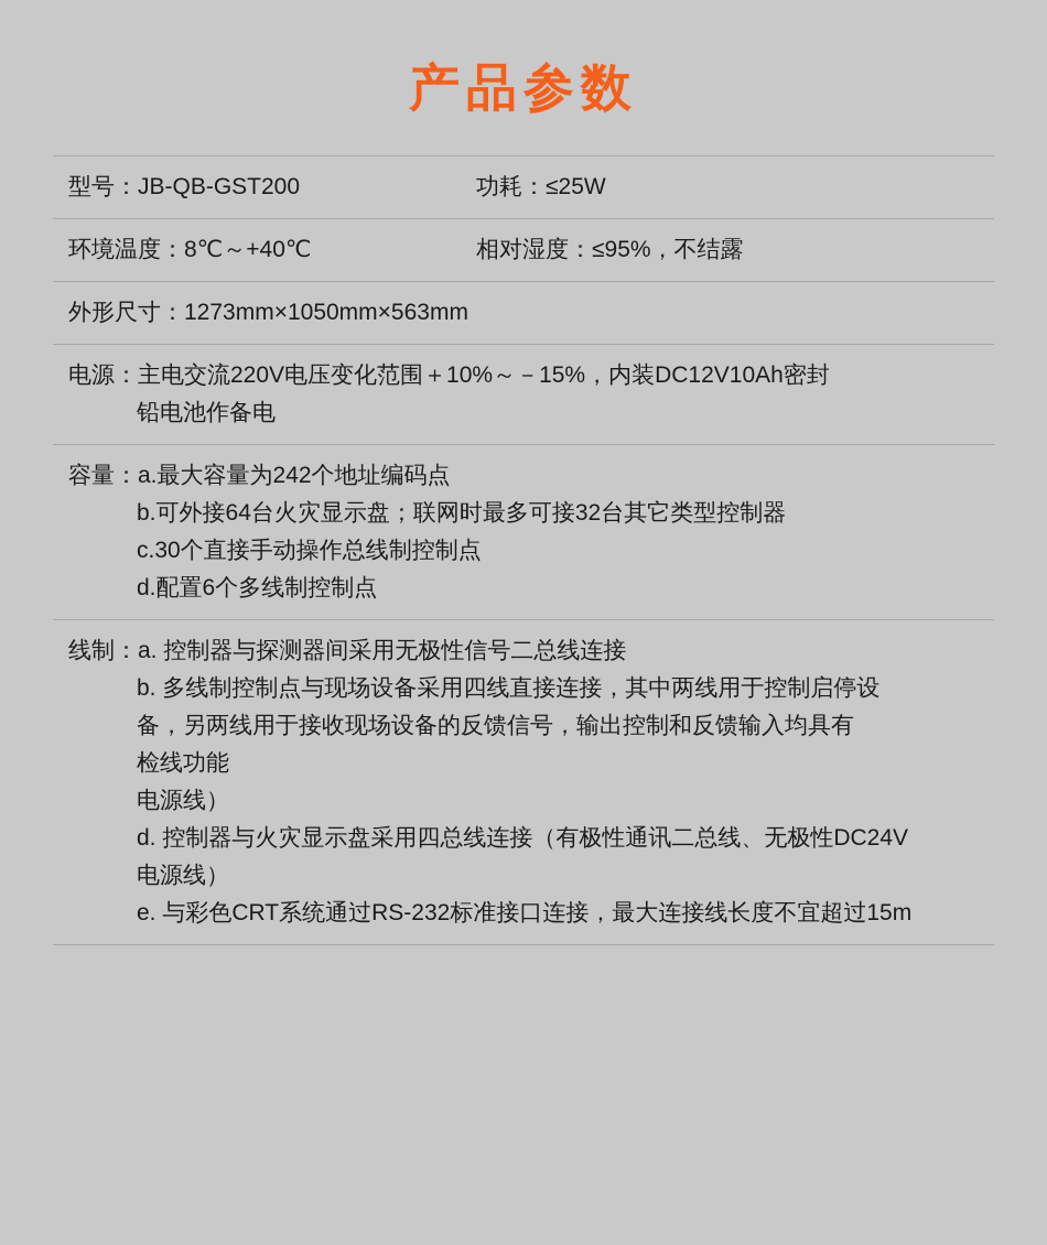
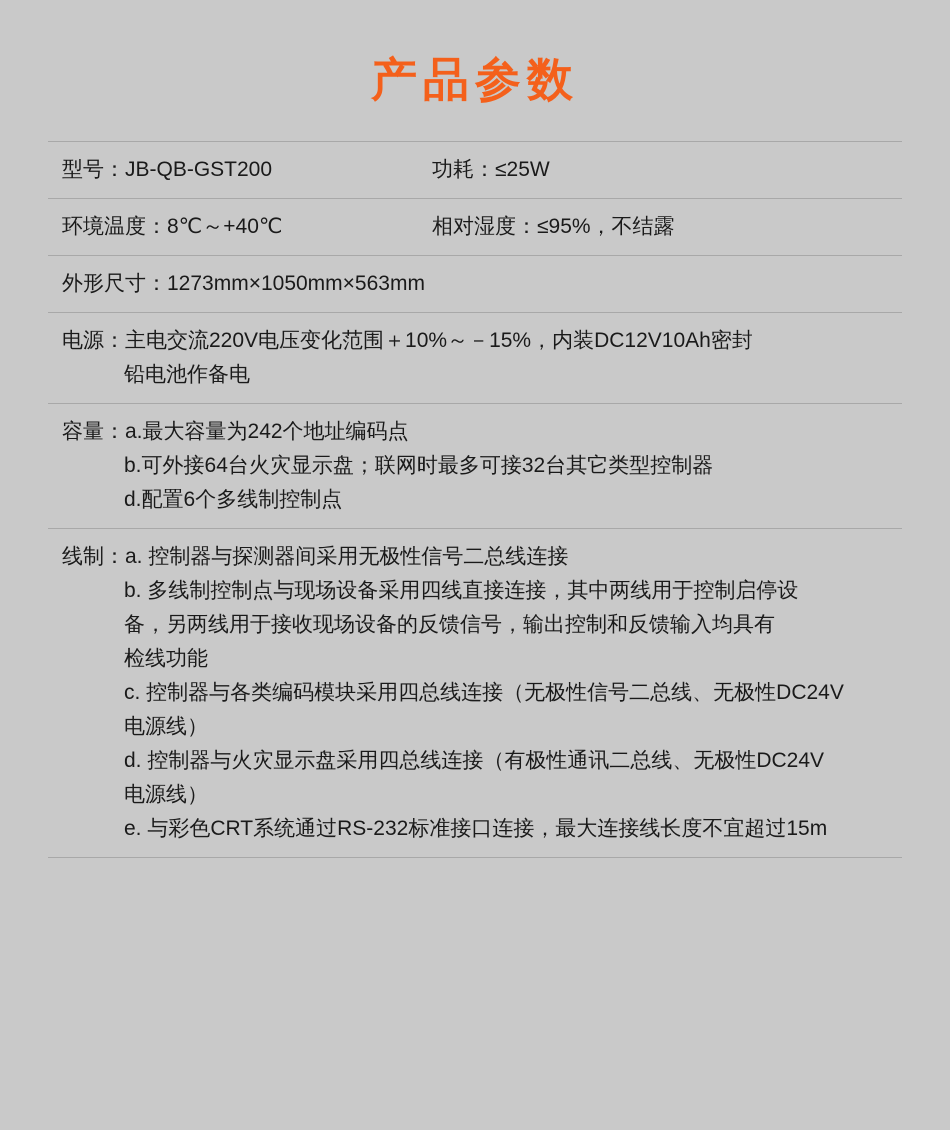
  产品参数
  型号：JB-QB-GST200
  功耗：≤25W
  环境温度：8℃～+40℃
  相对湿度：≤95%，不结露
  外形尺寸：1273mm×1050mm×563mm
  电源：主电交流220V电压变化范围＋10%～－15%，内装DC12V10Ah密封
  铅电池作备电
  容量：a.最大容量为242个地址编码点
  b.可外接64台火灾显示盘；联网时最多可接32台其它类型控制器
- c.30个直接手动操作总线制控制点
  d.配置6个多线制控制点
  线制：a. 控制器与探测器间采用无极性信号二总线连接
  b. 多线制控制点与现场设备采用四线直接连接，其中两线用于控制启停设
  备，另两线用于接收现场设备的反馈信号，输出控制和反馈输入均具有
  检线功能
+ c. 控制器与各类编码模块采用四总线连接（无极性信号二总线、无极性DC24V
  电源线）
  d. 控制器与火灾显示盘采用四总线连接（有极性通讯二总线、无极性DC24V
  电源线）
  e. 与彩色CRT系统通过RS-232标准接口连接，最大连接线长度不宜超过15m
